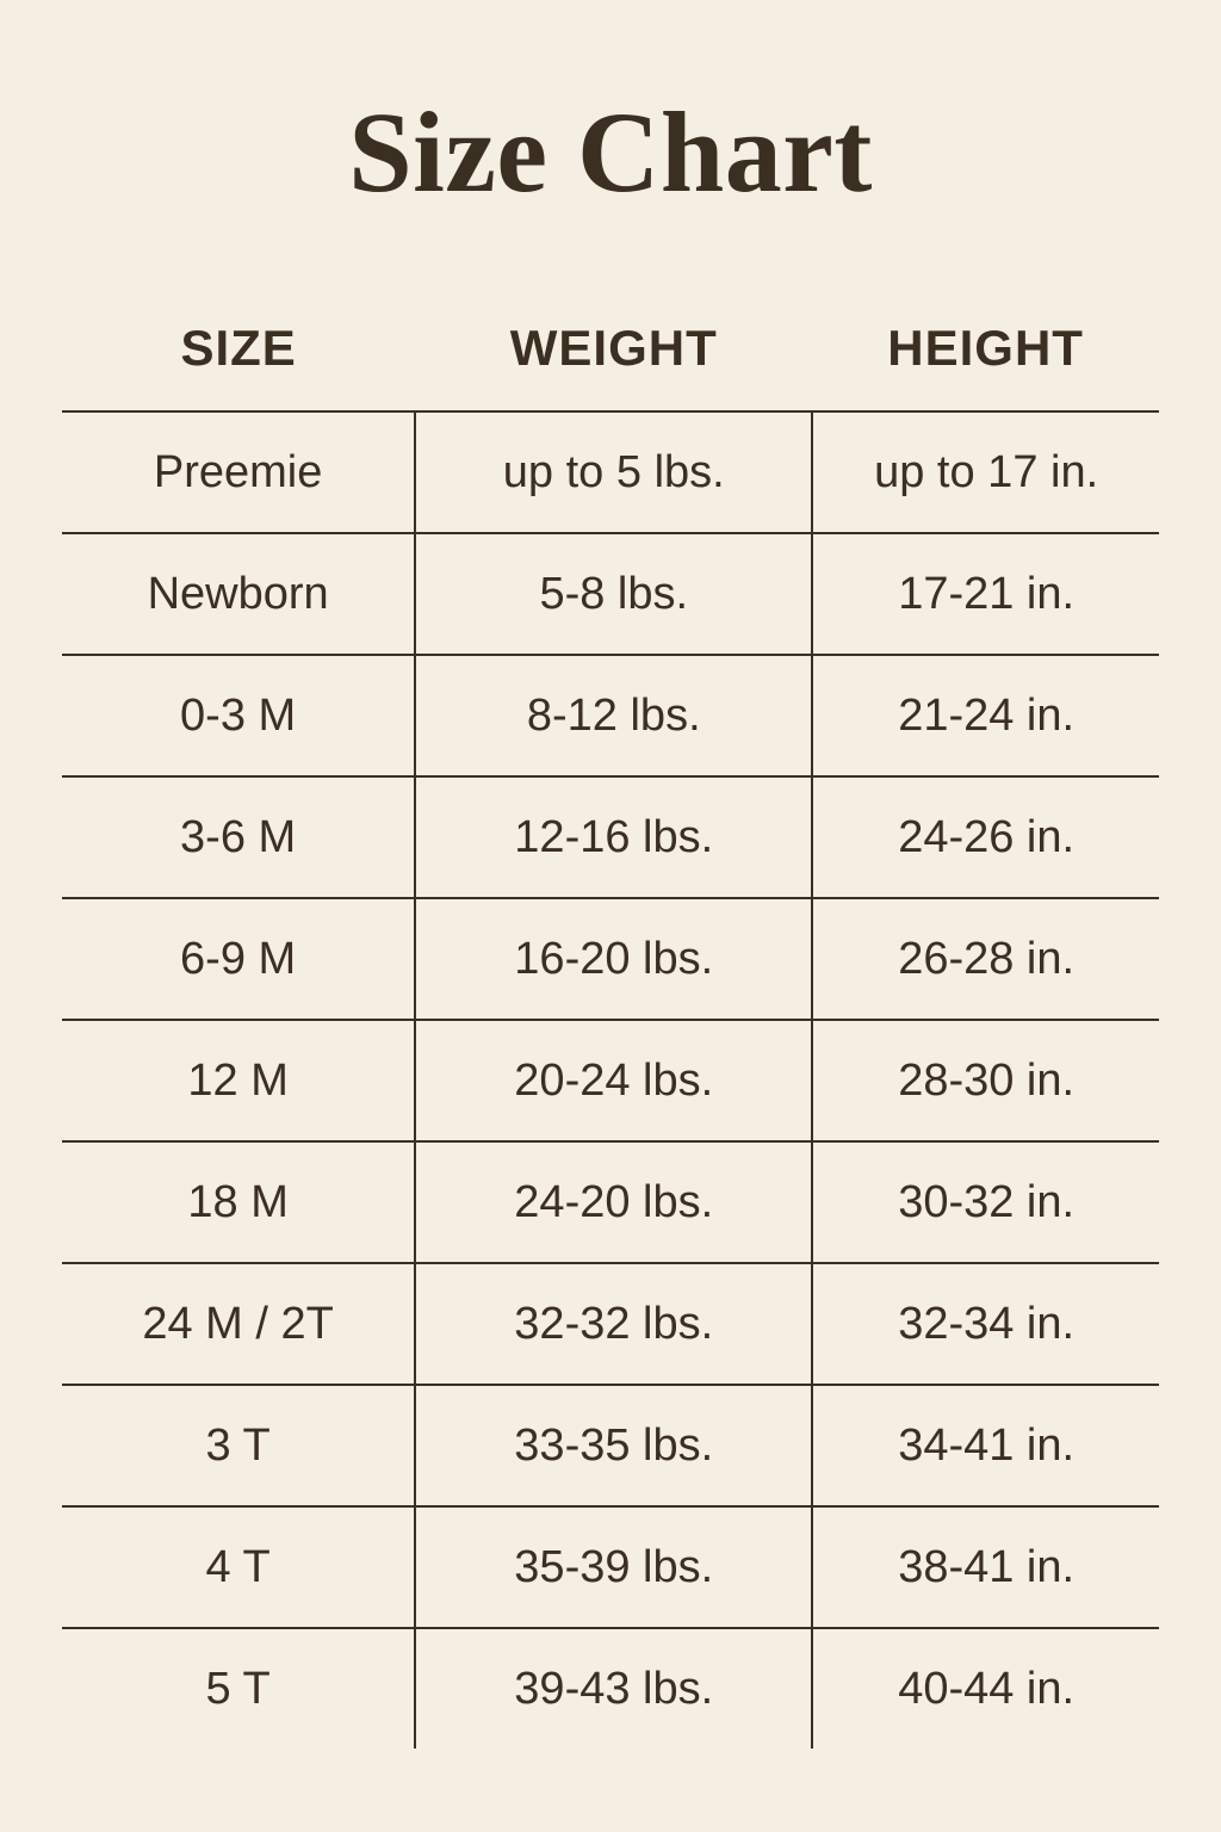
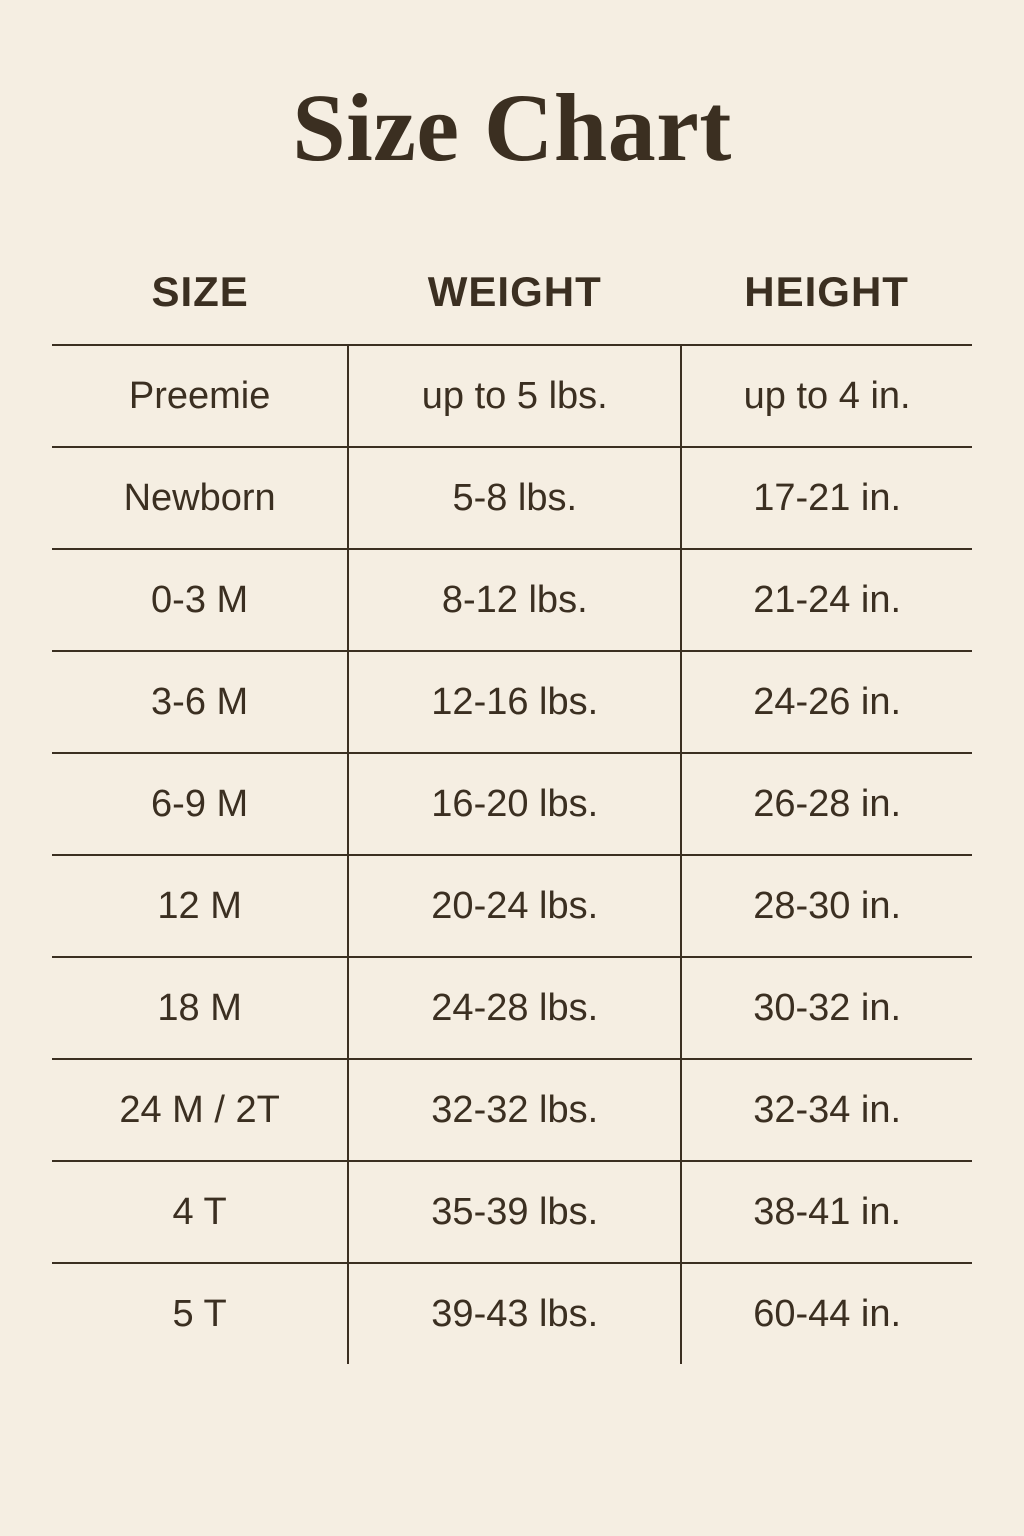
  Size Chart
  SIZE	WEIGHT	HEIGHT
- Preemie	up to 5 lbs.	up to 17 in.
+ Preemie	up to 5 lbs.	up to 4 in.
  Newborn	5-8 lbs.	17-21 in.
  0-3 M	8-12 lbs.	21-24 in.
  3-6 M	12-16 lbs.	24-26 in.
  6-9 M	16-20 lbs.	26-28 in.
  12 M	20-24 lbs.	28-30 in.
- 18 M	24-20 lbs.	30-32 in.
+ 18 M	24-28 lbs.	30-32 in.
  24 M / 2T	32-32 lbs.	32-34 in.
- 3 T	33-35 lbs.	34-41 in.
  4 T	35-39 lbs.	38-41 in.
- 5 T	39-43 lbs.	40-44 in.
+ 5 T	39-43 lbs.	60-44 in.
